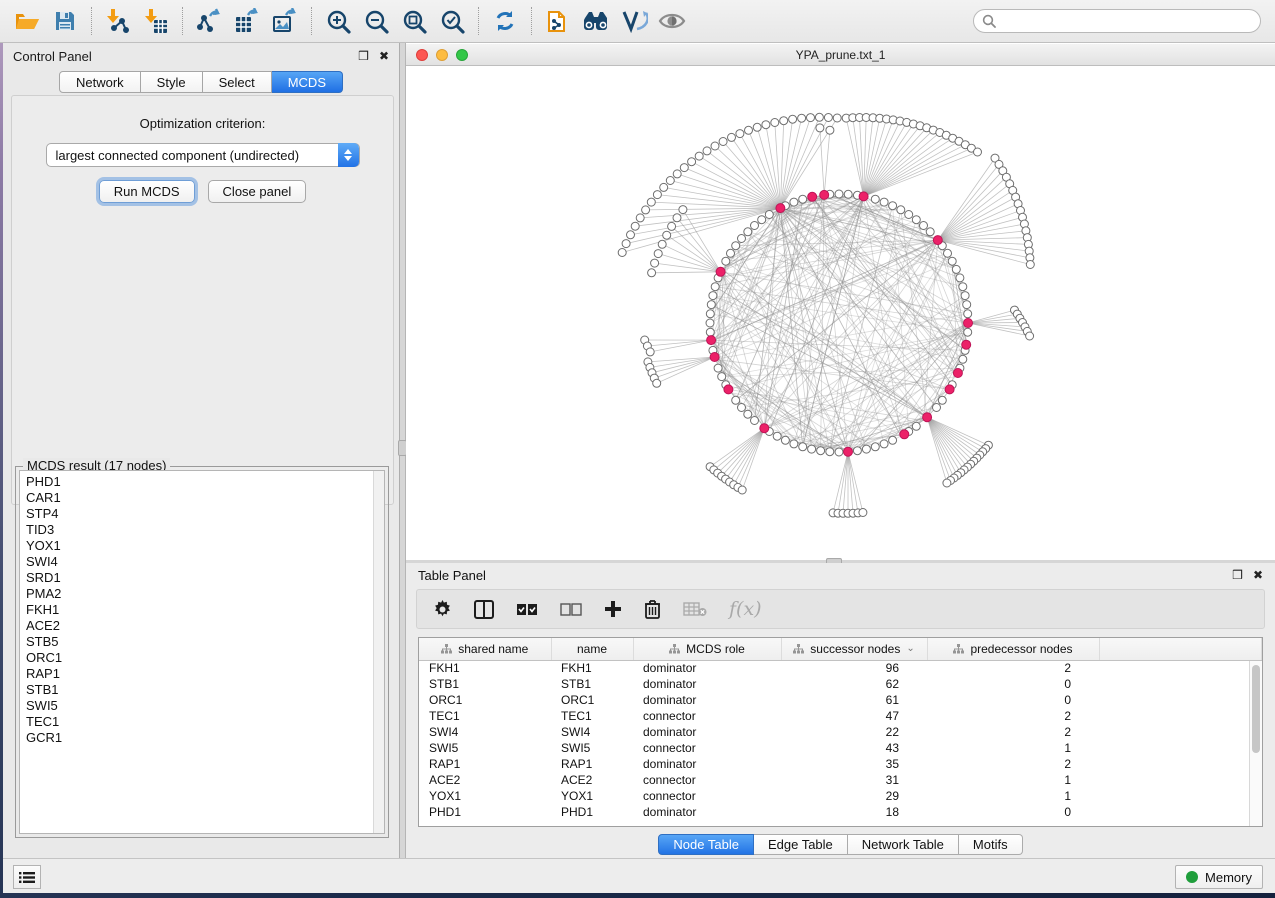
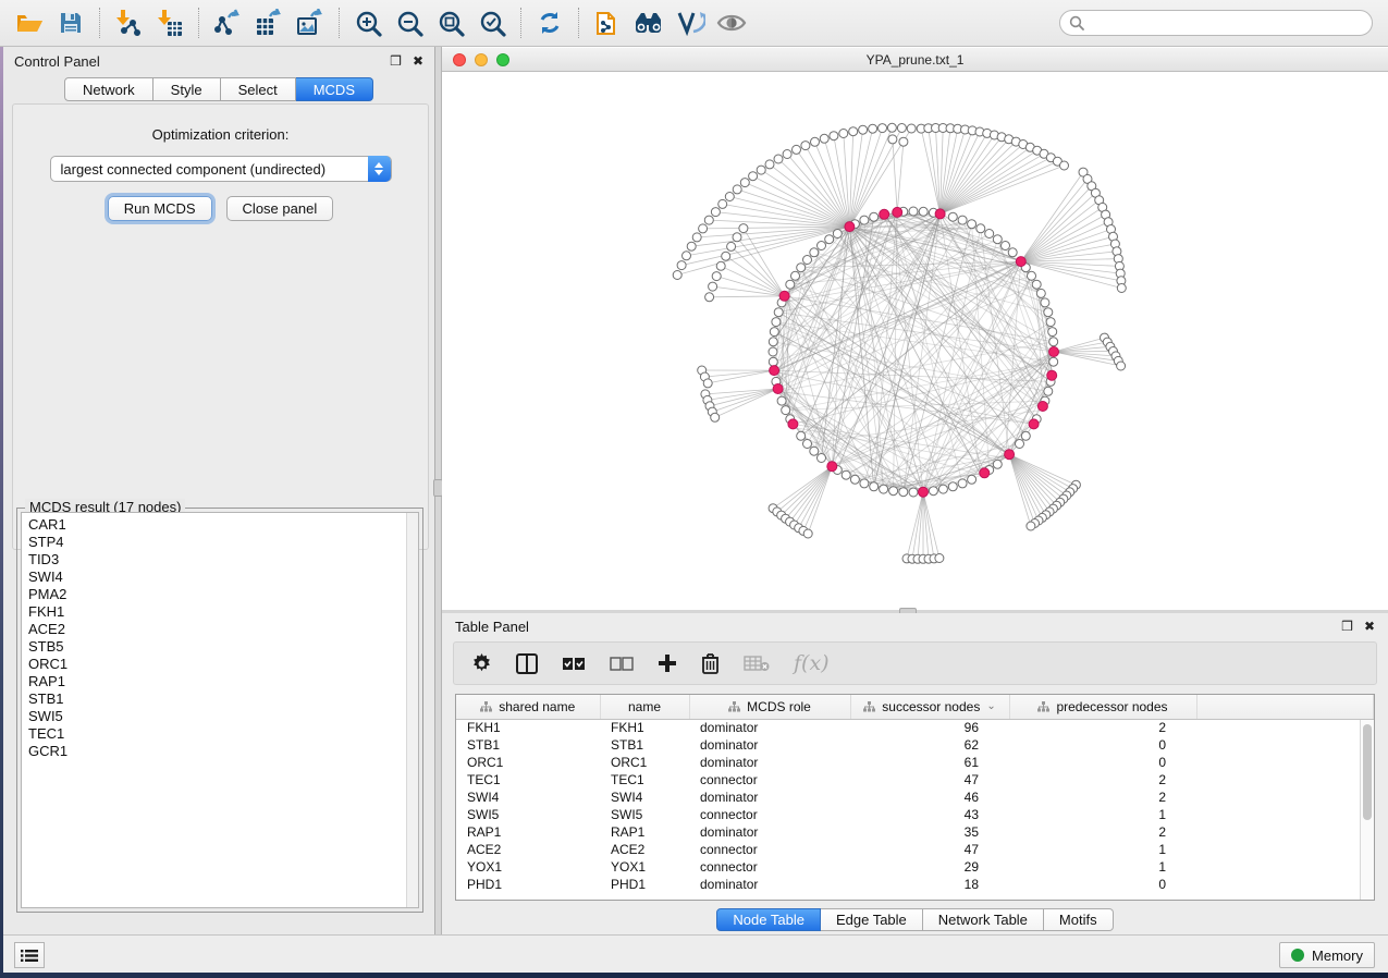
  Control Panel
  ❒
  ✖
  Network
  Style
  Select
  MCDS
  Optimization criterion:
  largest connected component (undirected)
  Run MCDS
  Close panel
  MCDS result (17 nodes)
- PHD1
  CAR1
  STP4
  TID3
- YOX1
  SWI4
- SRD1
  PMA2
  FKH1
  ACE2
  STB5
  ORC1
  RAP1
  STB1
  SWI5
  TEC1
  GCR1
  YPA_prune.txt_1
  Table Panel
  ❒
  ✖
  f(x)
  shared name	name	MCDS role	successor nodes ⌄	predecessor nodes
  FKH1	FKH1	dominator	96	2
  STB1	STB1	dominator	62	0
  ORC1	ORC1	dominator	61	0
  TEC1	TEC1	connector	47	2
- SWI4	SWI4	dominator	22	2
+ SWI4	SWI4	dominator	46	2
  SWI5	SWI5	connector	43	1
  RAP1	RAP1	dominator	35	2
- ACE2	ACE2	connector	31	1
+ ACE2	ACE2	connector	47	1
  YOX1	YOX1	connector	29	1
  PHD1	PHD1	dominator	18	0
  Node Table
  Edge Table
  Network Table
  Motifs
  Memory
